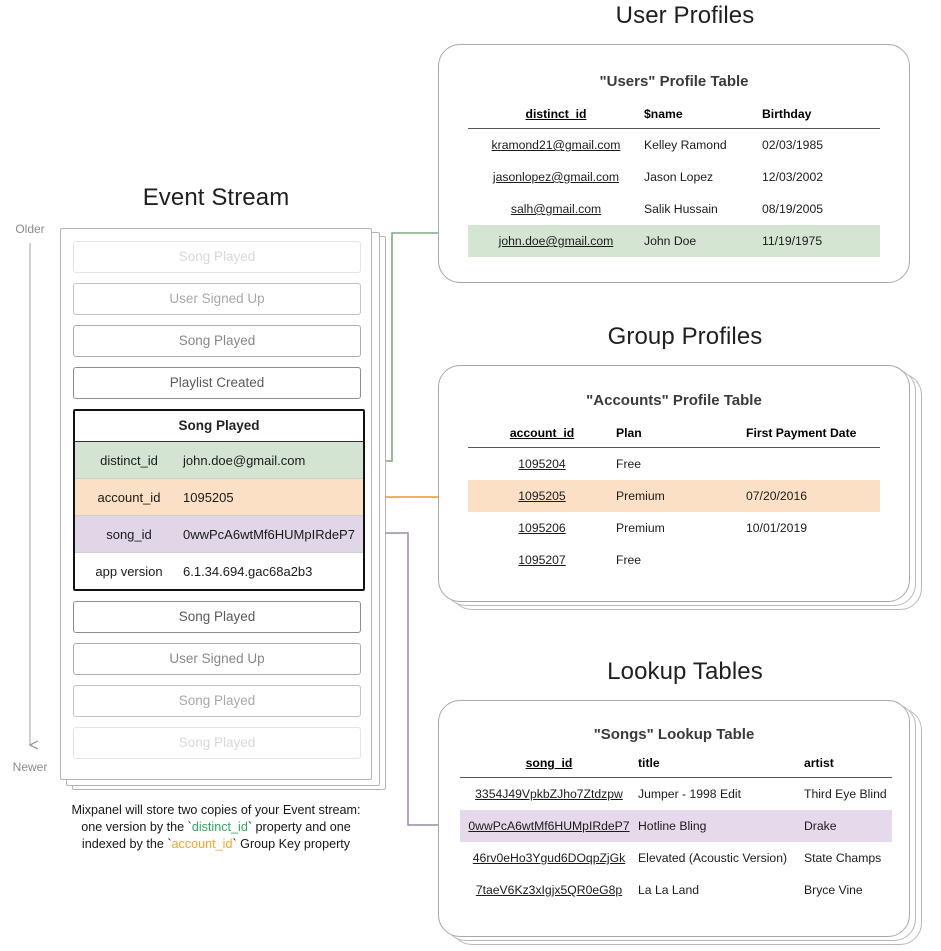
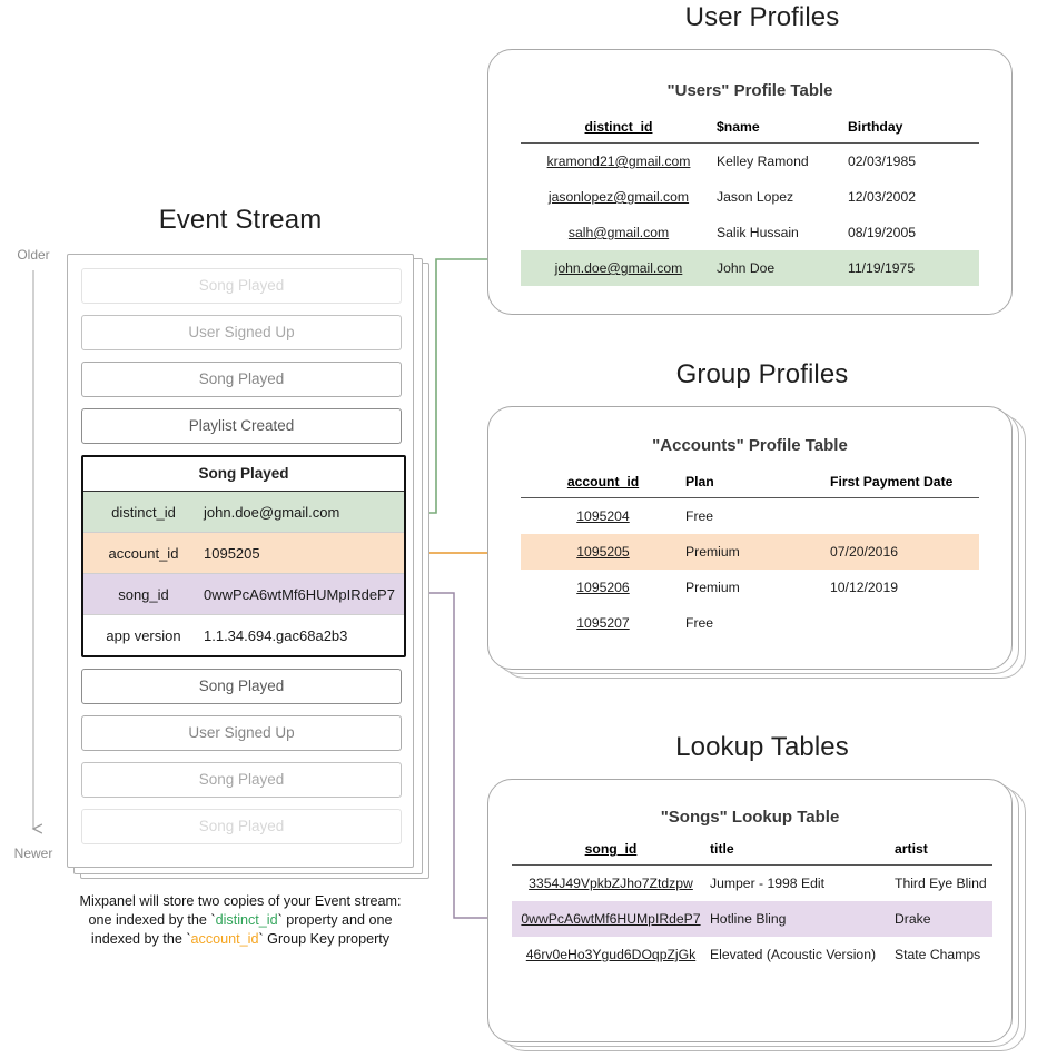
  Older
  Newer
  Event Stream
  Song Played
  User Signed Up
  Song Played
  Playlist Created
  Song Played
  distinct_id
  john.doe@gmail.com
  account_id
  1095205
  song_id
  0wwPcA6wtMf6HUMpIRdeP7
  app version
- 6.1.34.694.gac68a2b3
+ 1.1.34.694.gac68a2b3
  Song Played
  User Signed Up
  Song Played
  Song Played
  Mixpanel will store two copies of your Event stream:
- one version by the `distinct_id` property and one
+ one indexed by the `distinct_id` property and one
  indexed by the `account_id` Group Key property
  User Profiles
  "Users" Profile Table
  distinct_id	$name	Birthday
  kramond21@gmail.com	Kelley Ramond	02/03/1985
  jasonlopez@gmail.com	Jason Lopez	12/03/2002
  salh@gmail.com	Salik Hussain	08/19/2005
  john.doe@gmail.com	John Doe	11/19/1975
  Group Profiles
  "Accounts" Profile Table
  account_id	Plan	First Payment Date
  1095204	Free
  1095205	Premium	07/20/2016
- 1095206	Premium	10/01/2019
+ 1095206	Premium	10/12/2019
  1095207	Free
  Lookup Tables
  "Songs" Lookup Table
  song_id	title	artist
  3354J49VpkbZJho7Ztdzpw	Jumper - 1998 Edit	Third Eye Blind
  0wwPcA6wtMf6HUMpIRdeP7	Hotline Bling	Drake
  46rv0eHo3Ygud6DOqpZjGk	Elevated (Acoustic Version)	State Champs
- 7taeV6Kz3xIgjx5QR0eG8p	La La Land	Bryce Vine
